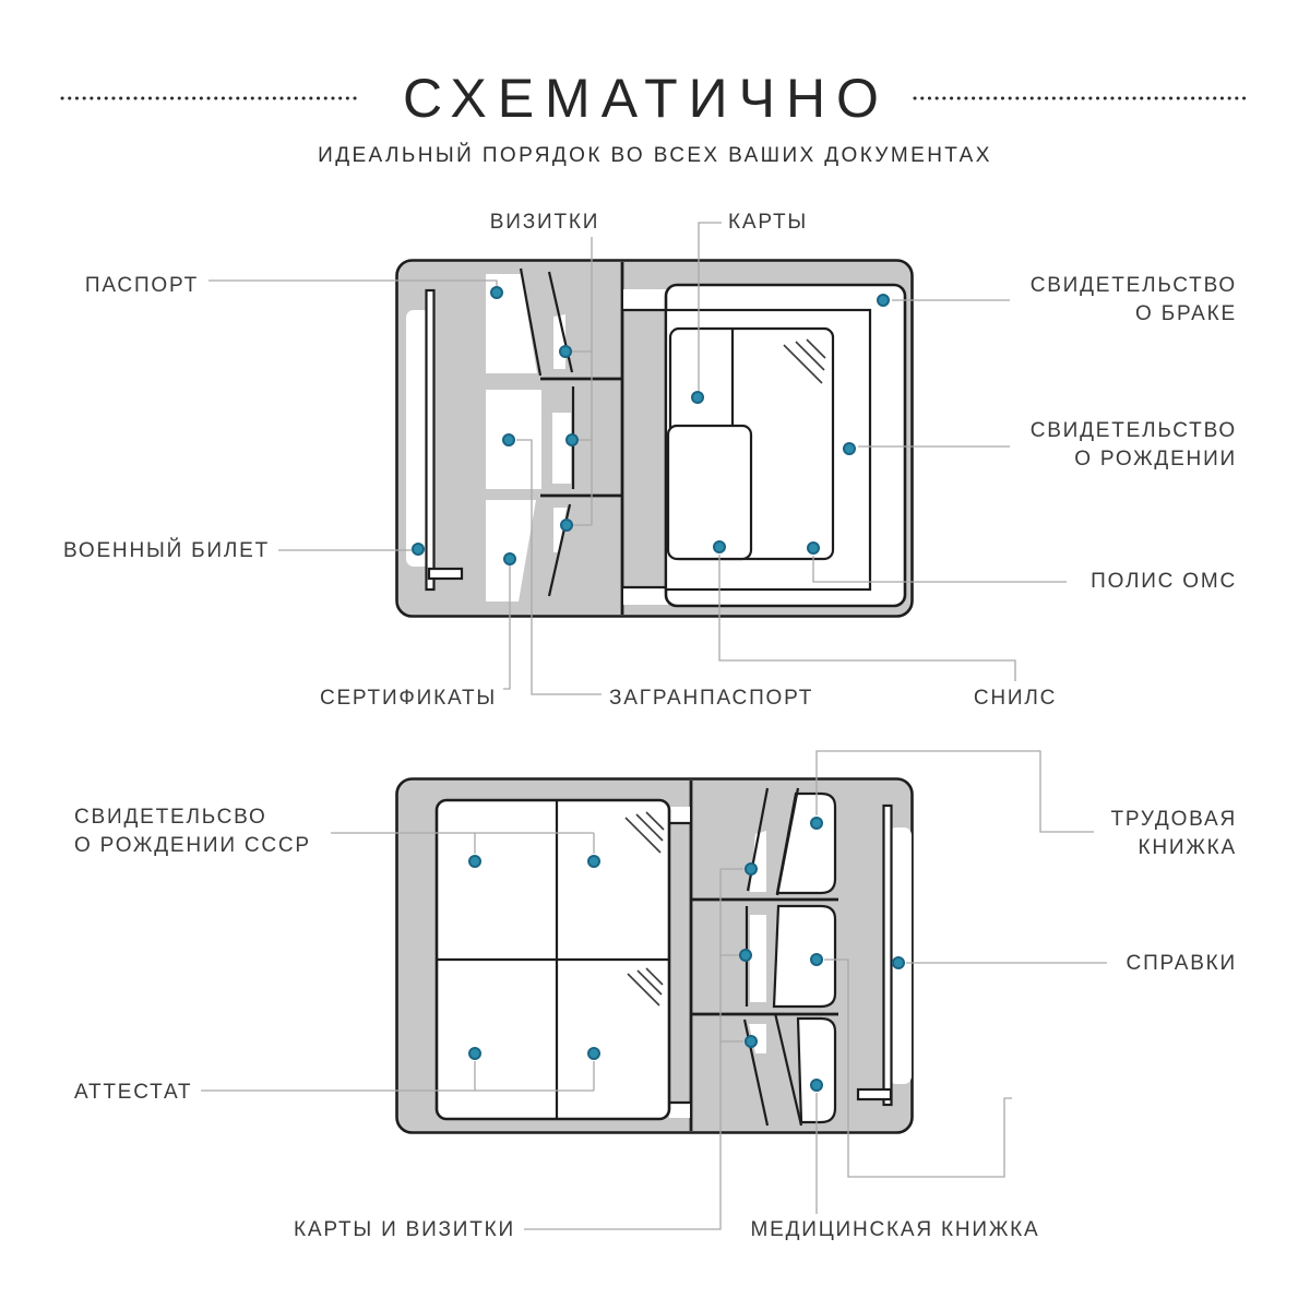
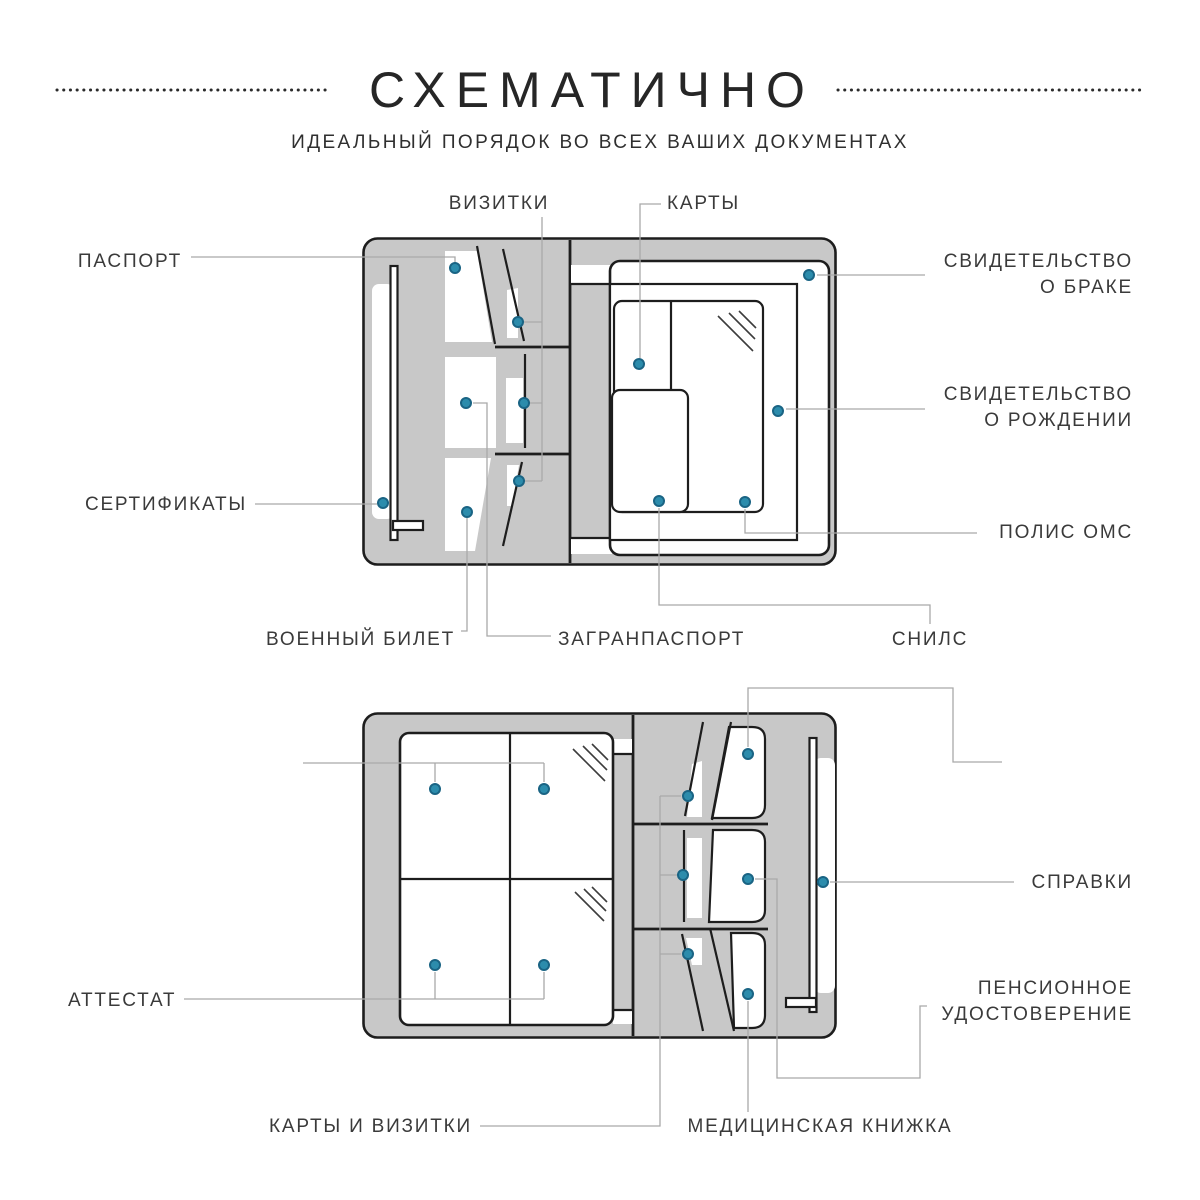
  СХЕМАТИЧНО
  ИДЕАЛЬНЫЙ ПОРЯДОК ВО ВСЕХ ВАШИХ ДОКУМЕНТАХ
  ВИЗИТКИ
  КАРТЫ
  ПАСПОРТ
- ВОЕННЫЙ БИЛЕТ
+ СЕРТИФИКАТЫ
  СВИДЕТЕЛЬСТВО
  О БРАКЕ
  СВИДЕТЕЛЬСТВО
  О РОЖДЕНИИ
  ПОЛИС ОМС
- СЕРТИФИКАТЫ
+ ВОЕННЫЙ БИЛЕТ
  ЗАГРАНПАСПОРТ
  СНИЛС
- СВИДЕТЕЛЬСВО
- О РОЖДЕНИИ СССР
  АТТЕСТАТ
- ТРУДОВАЯ
- КНИЖКА
  СПРАВКИ
+ ПЕНСИОННОЕ
+ УДОСТОВЕРЕНИЕ
  КАРТЫ И ВИЗИТКИ
  МЕДИЦИНСКАЯ КНИЖКА
